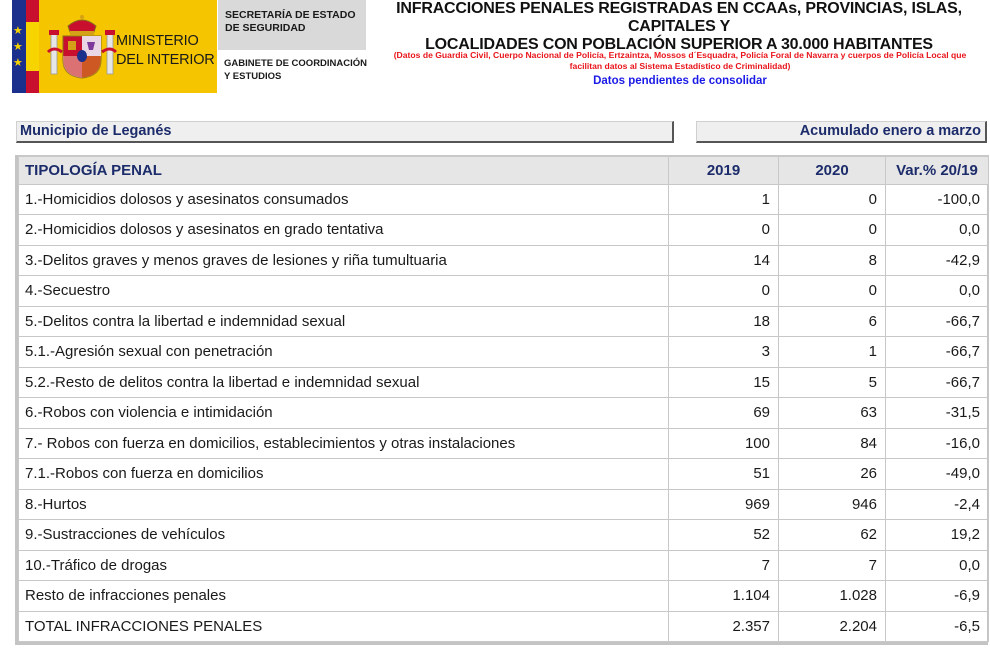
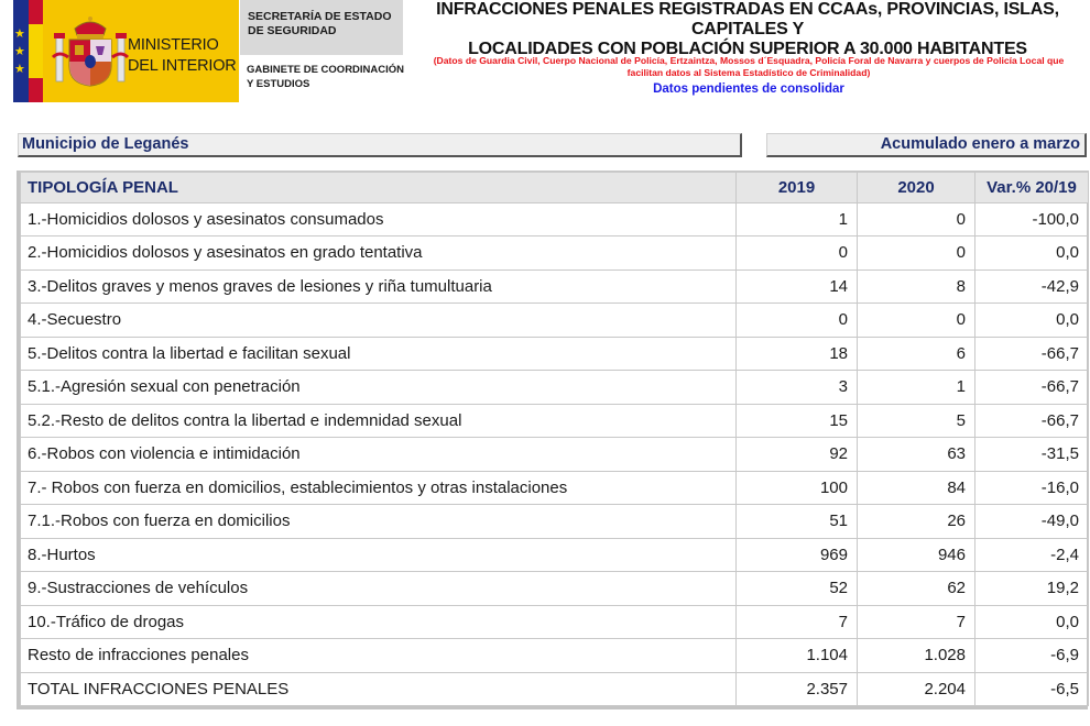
  ★
  ★
  ★
  MINISTERIO
  DEL INTERIOR
  SECRETARÍA DE ESTADO
  DE SEGURIDAD
  GABINETE DE COORDINACIÓN
  Y ESTUDIOS
  INFRACCIONES PENALES REGISTRADAS EN CCAAs, PROVINCIAS, ISLAS, CAPITALES Y
  LOCALIDADES CON POBLACIÓN SUPERIOR A 30.000 HABITANTES
  (Datos de Guardia Civil, Cuerpo Nacional de Policía, Ertzaintza, Mossos d´Esquadra, Policía Foral de Navarra y cuerpos de Policía Local que
  facilitan datos al Sistema Estadístico de Criminalidad)
  Datos pendientes de consolidar
  Municipio de Leganés
  Acumulado enero a marzo
  TIPOLOGÍA PENAL	2019	2020	Var.% 20/19
  1.-Homicidios dolosos y asesinatos consumados	1	0	-100,0
  2.-Homicidios dolosos y asesinatos en grado tentativa	0	0	0,0
  3.-Delitos graves y menos graves de lesiones y riña tumultuaria	14	8	-42,9
  4.-Secuestro	0	0	0,0
- 5.-Delitos contra la libertad e indemnidad sexual	18	6	-66,7
+ 5.-Delitos contra la libertad e facilitan sexual	18	6	-66,7
  5.1.-Agresión sexual con penetración	3	1	-66,7
  5.2.-Resto de delitos contra la libertad e indemnidad sexual	15	5	-66,7
- 6.-Robos con violencia e intimidación	69	63	-31,5
+ 6.-Robos con violencia e intimidación	92	63	-31,5
  7.- Robos con fuerza en domicilios, establecimientos y otras instalaciones	100	84	-16,0
  7.1.-Robos con fuerza en domicilios	51	26	-49,0
  8.-Hurtos	969	946	-2,4
  9.-Sustracciones de vehículos	52	62	19,2
  10.-Tráfico de drogas	7	7	0,0
  Resto de infracciones penales	1.104	1.028	-6,9
  TOTAL INFRACCIONES PENALES	2.357	2.204	-6,5
